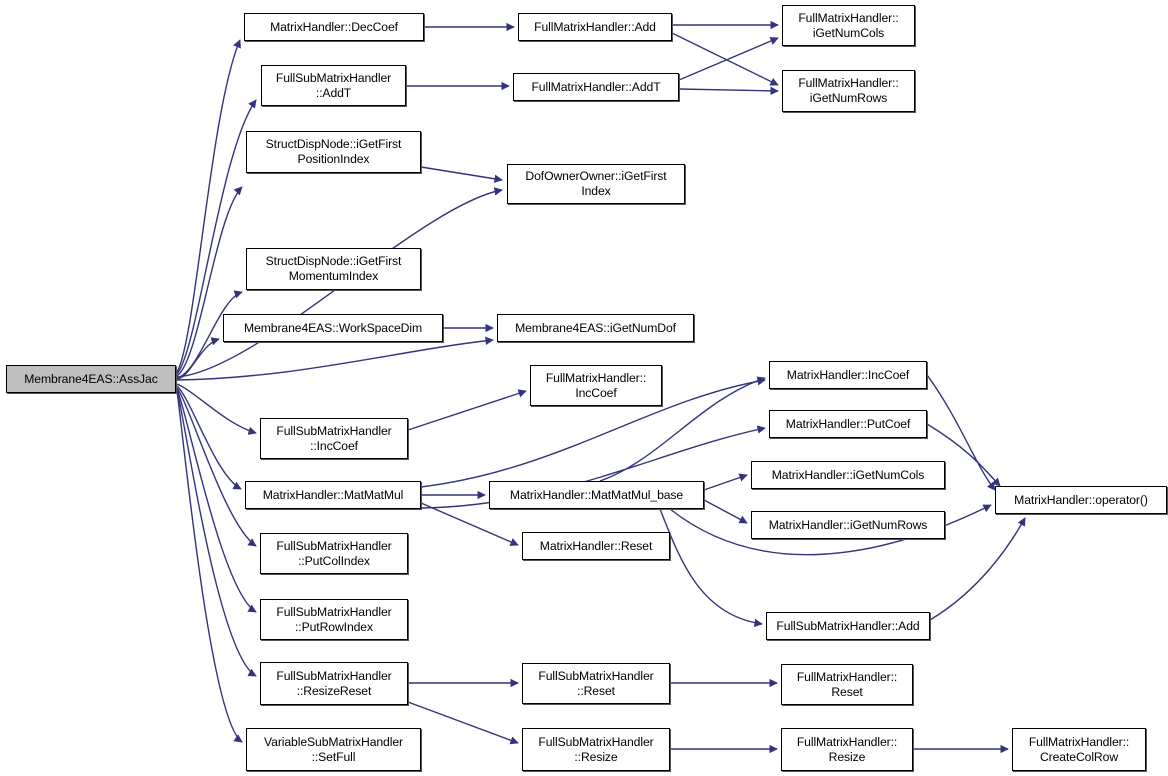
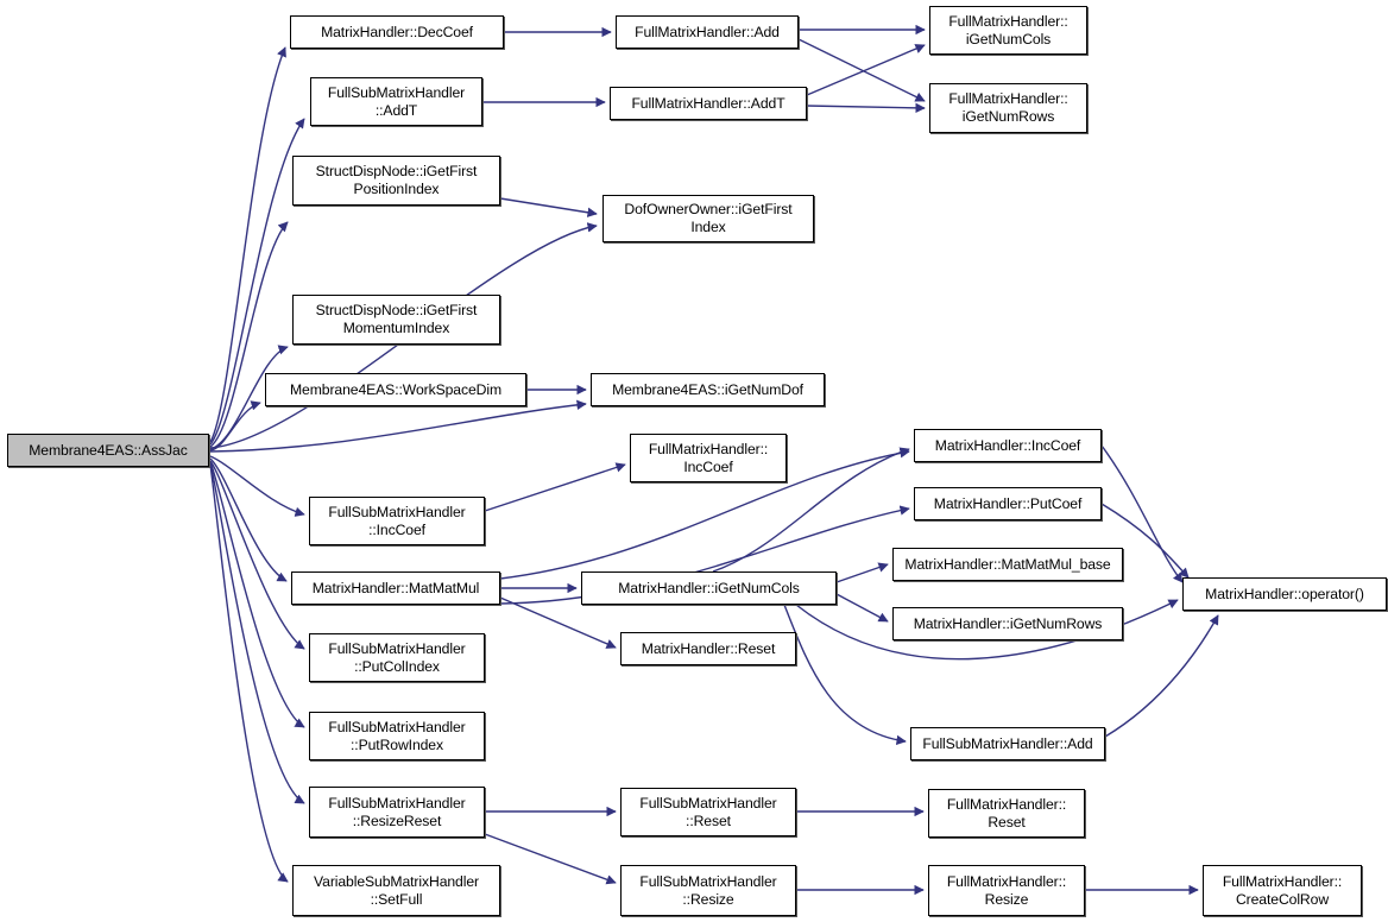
  Membrane4EAS::AssJac
  MatrixHandler::DecCoef
  FullSubMatrixHandler
  ::AddT
  StructDispNode::iGetFirst
  PositionIndex
  StructDispNode::iGetFirst
  MomentumIndex
  Membrane4EAS::WorkSpaceDim
  FullSubMatrixHandler
  ::IncCoef
  MatrixHandler::MatMatMul
  FullSubMatrixHandler
  ::PutColIndex
  FullSubMatrixHandler
  ::PutRowIndex
  FullSubMatrixHandler
  ::ResizeReset
  VariableSubMatrixHandler
  ::SetFull
  FullMatrixHandler::Add
  FullMatrixHandler::AddT
  DofOwnerOwner::iGetFirst
  Index
  Membrane4EAS::iGetNumDof
  FullMatrixHandler::
  IncCoef
- MatrixHandler::MatMatMul_base
+ MatrixHandler::iGetNumCols
  MatrixHandler::Reset
  FullSubMatrixHandler
  ::Reset
  FullSubMatrixHandler
  ::Resize
  FullMatrixHandler::
  iGetNumCols
  FullMatrixHandler::
  iGetNumRows
  MatrixHandler::IncCoef
  MatrixHandler::PutCoef
- MatrixHandler::iGetNumCols
+ MatrixHandler::MatMatMul_base
  MatrixHandler::iGetNumRows
  FullSubMatrixHandler::Add
  FullMatrixHandler::
  Reset
  FullMatrixHandler::
  Resize
  MatrixHandler::operator()
  FullMatrixHandler::
  CreateColRow
